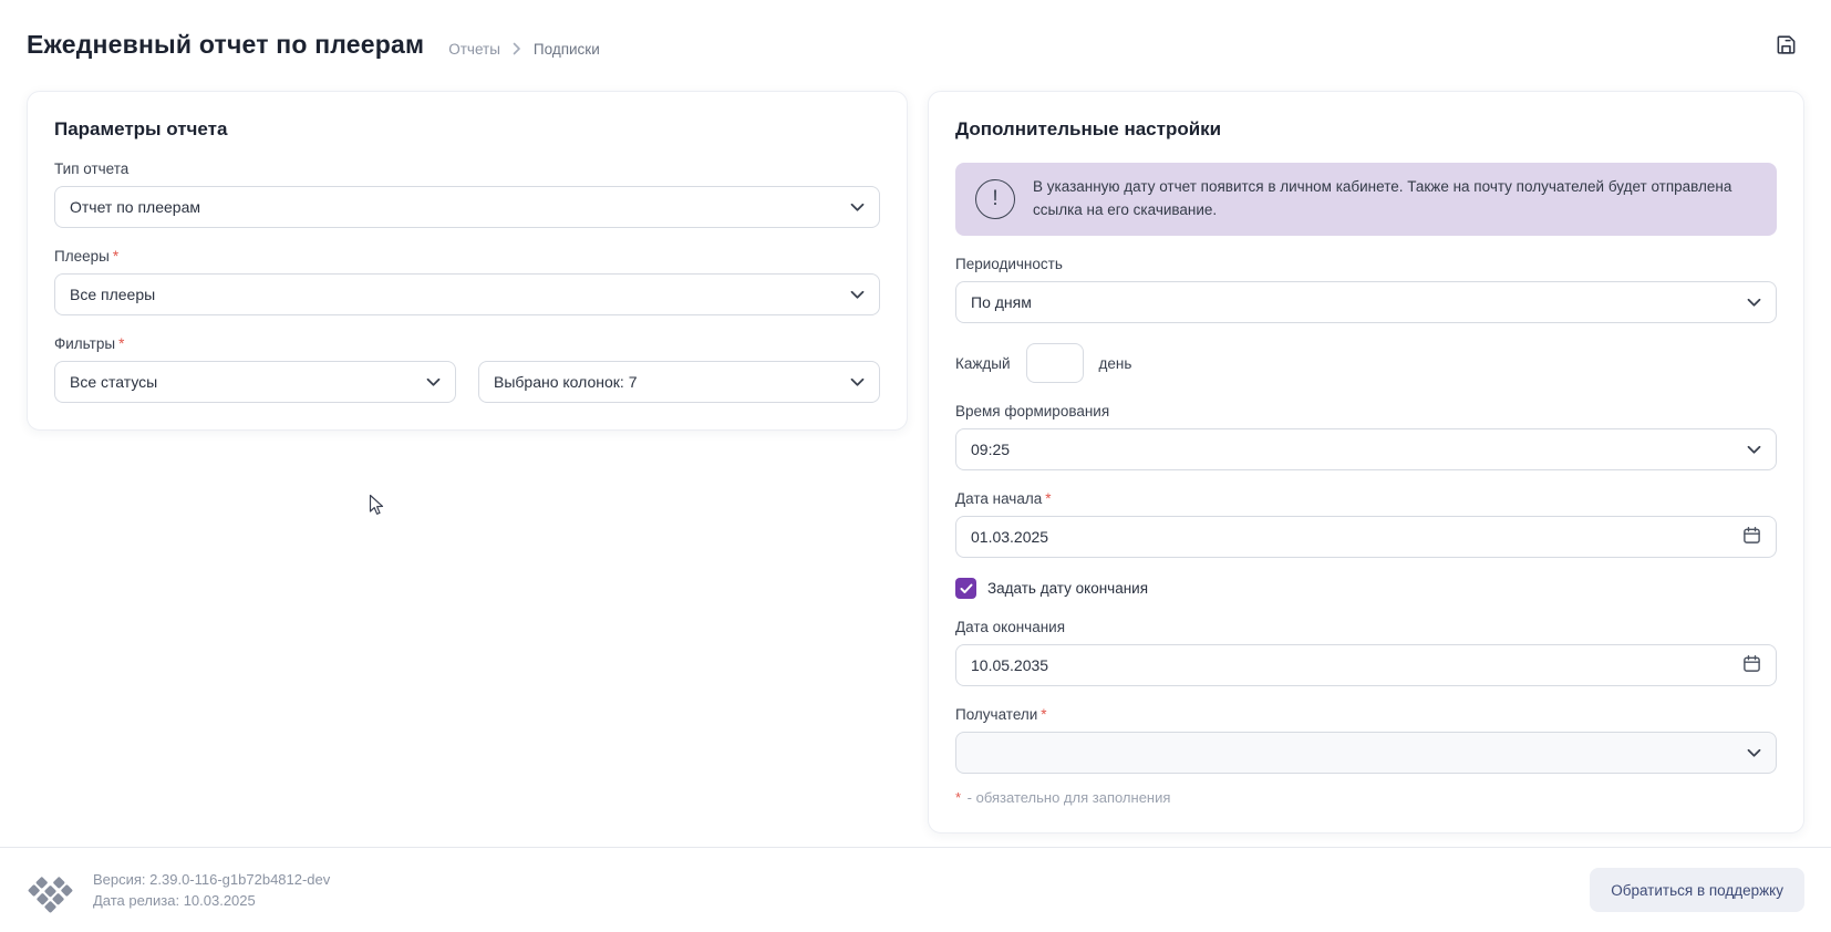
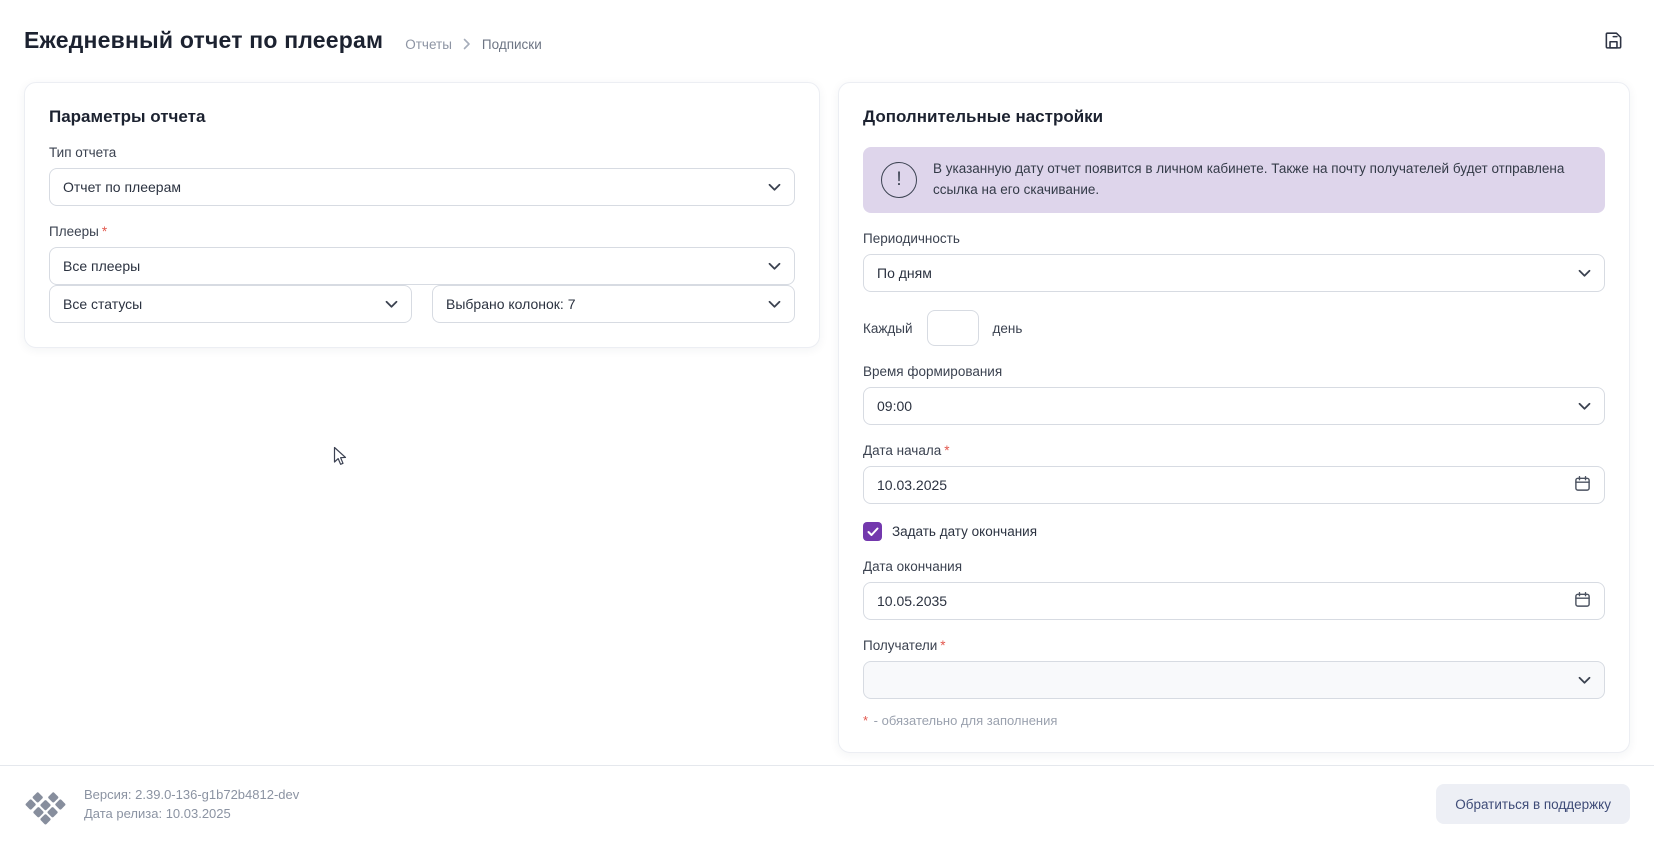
  Ежедневный отчет по плеерам
  Отчеты
  Подписки
  Параметры отчета
  Тип отчета
  Отчет по плеерам
  Плееры *
  Все плееры
- Фильтры *
  Все статусы
  Выбрано колонок: 7
  Дополнительные настройки
  !
  В указанную дату отчет появится в личном кабинете. Также на почту получателей будет отправлена ссылка на его скачивание.
  Периодичность
  По дням
  Каждый
  день
  Время формирования
- 09:25
+ 09:00
  Дата начала *
- 01.03.2025
+ 10.03.2025
  Задать дату окончания
  Дата окончания
  10.05.2035
  Получатели *
  * - обязательно для заполнения
- Версия: 2.39.0-116-g1b72b4812-dev
+ Версия: 2.39.0-136-g1b72b4812-dev
  Дата релиза: 10.03.2025
  Обратиться в поддержку
